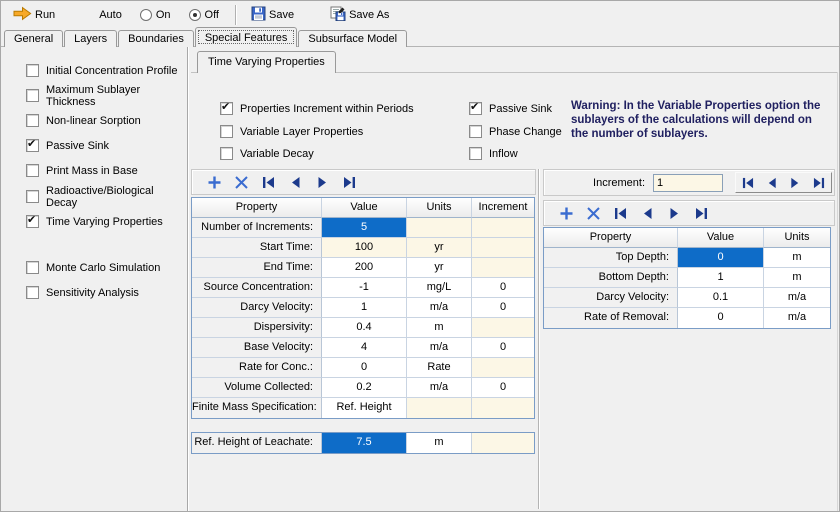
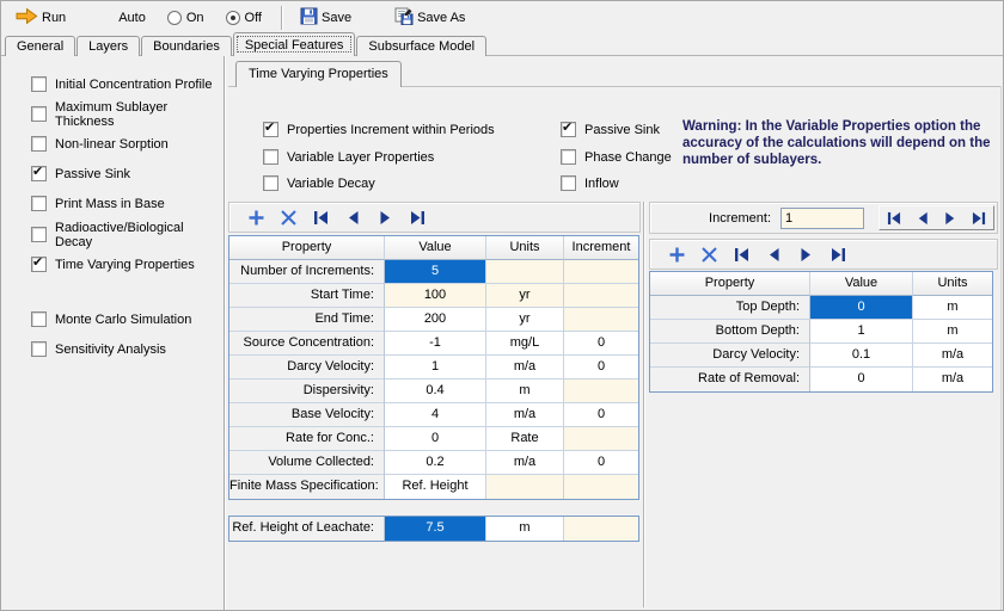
  Run
  Auto
  On
  Off
  Save
  Save As
  General
  Layers
  Boundaries
  Special Features
  Subsurface Model
  Initial Concentration Profile
  Maximum Sublayer Thickness
  Non-linear Sorption
  ✔
  Passive Sink
  Print Mass in Base
  Radioactive/Biological Decay
  ✔
  Time Varying Properties
  Monte Carlo Simulation
  Sensitivity Analysis
  Time Varying Properties
  ✔
  Properties Increment within Periods
  Variable Layer Properties
  Variable Decay
  ✔
  Passive Sink
  Phase Change
  Inflow
- Warning: In the Variable Properties option the sublayers of the calculations will depend on the number of sublayers.
+ Warning: In the Variable Properties option the accuracy of the calculations will depend on the number of sublayers.
  Property
  Value
  Units
  Increment
  Number of Increments:
  5
  Start Time:
  100
  yr
  End Time:
  200
  yr
  Source Concentration:
  -1
  mg/L
  0
  Darcy Velocity:
  1
  m/a
  0
  Dispersivity:
  0.4
  m
  Base Velocity:
  4
  m/a
  0
  Rate for Conc.:
  0
  Rate
  Volume Collected:
  0.2
  m/a
  0
  Finite Mass Specification:
  Ref. Height
  Ref. Height of Leachate:
  7.5
  m
  Increment:
  1
  Property
  Value
  Units
  Top Depth:
  0
  m
  Bottom Depth:
  1
  m
  Darcy Velocity:
  0.1
  m/a
  Rate of Removal:
  0
  m/a
